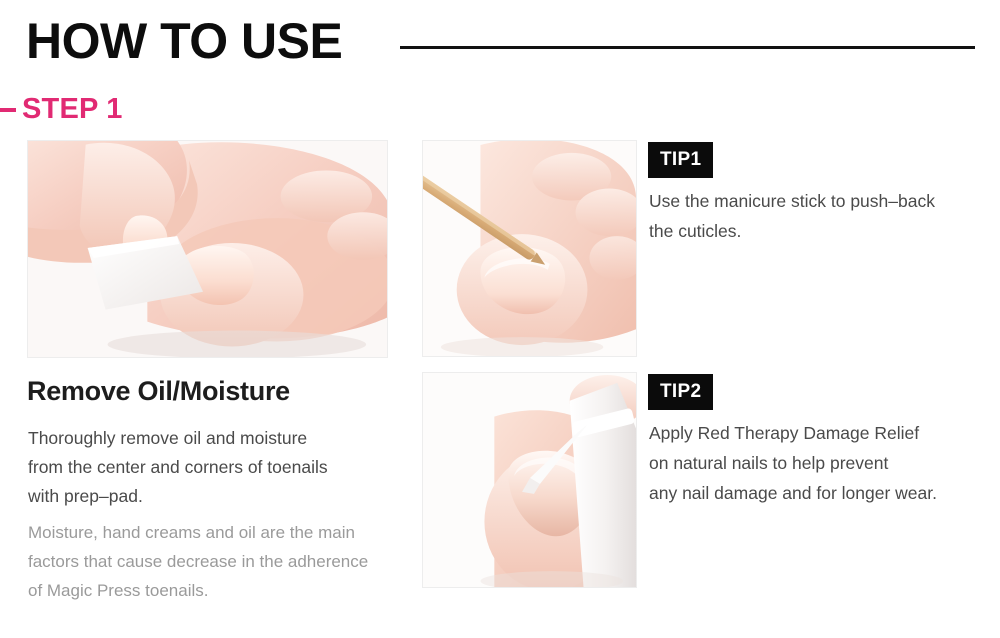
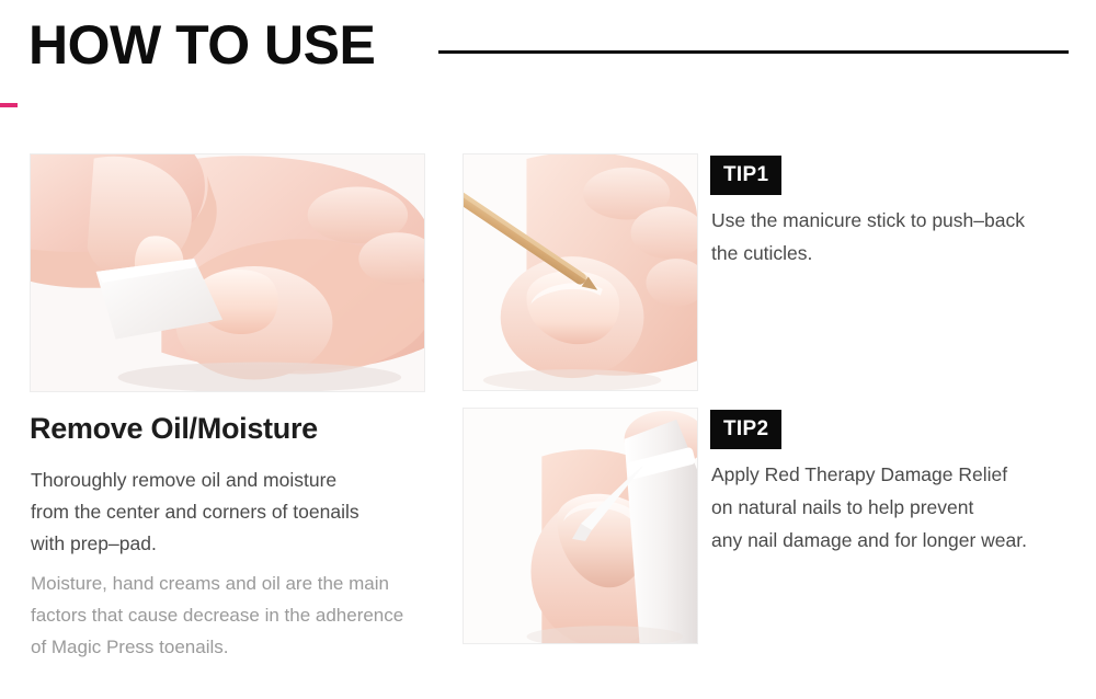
  HOW TO USE
- STEP 1
  Remove Oil/Moisture
  Thoroughly remove oil and moisture
  from the center and corners of toenails
  with prep–pad.
  Moisture, hand creams and oil are the main
  factors that cause decrease in the adherence
  of Magic Press toenails.
  TIP1
  Use the manicure stick to push–back
  the cuticles.
  TIP2
  Apply Red Therapy Damage Relief
  on natural nails to help prevent
  any nail damage and for longer wear.
